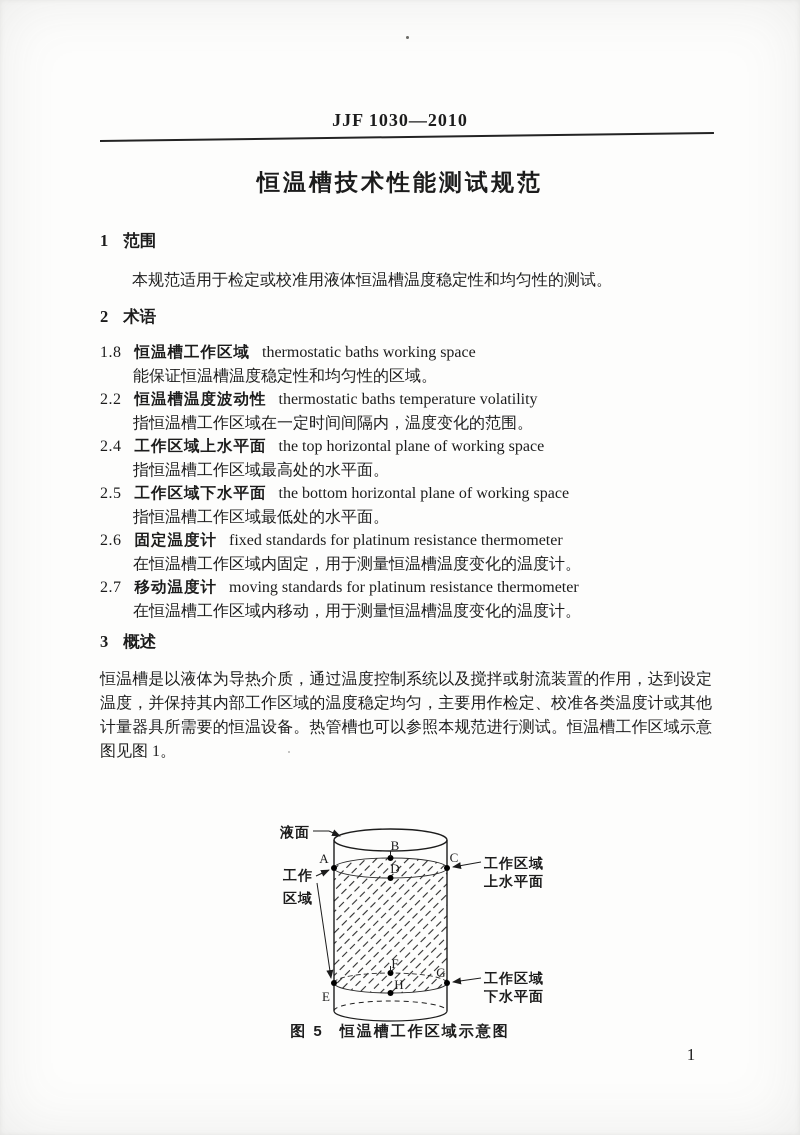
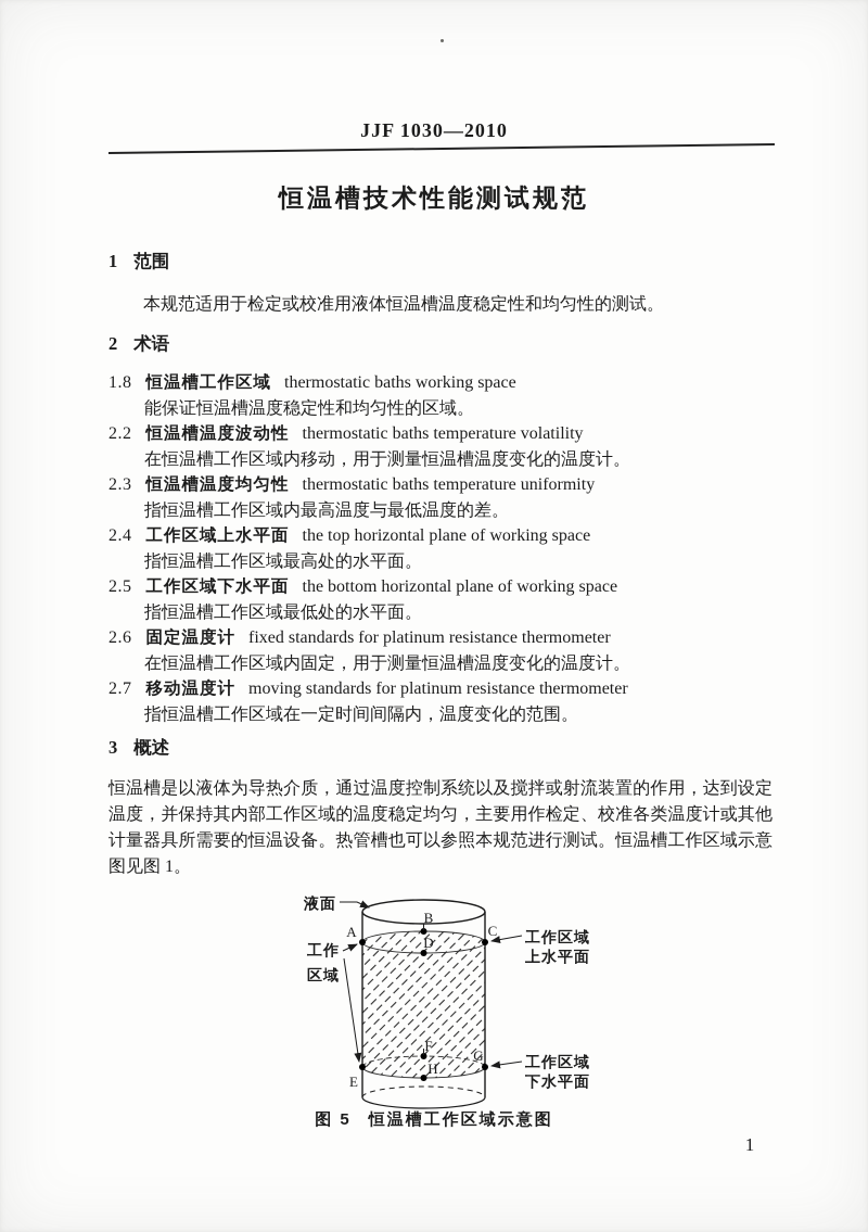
  JJF 1030—2010
  恒温槽技术性能测试规范
  1 范围
  本规范适用于检定或校准用液体恒温槽温度稳定性和均匀性的测试。
  2 术语
  1.8 恒温槽工作区域 thermostatic baths working space
  能保证恒温槽温度稳定性和均匀性的区域。
  2.2 恒温槽温度波动性 thermostatic baths temperature volatility
- 指恒温槽工作区域在一定时间间隔内，温度变化的范围。
+ 在恒温槽工作区域内移动，用于测量恒温槽温度变化的温度计。
+ 2.3 恒温槽温度均匀性 thermostatic baths temperature uniformity
+ 指恒温槽工作区域内最高温度与最低温度的差。
  2.4 工作区域上水平面 the top horizontal plane of working space
  指恒温槽工作区域最高处的水平面。
  2.5 工作区域下水平面 the bottom horizontal plane of working space
  指恒温槽工作区域最低处的水平面。
  2.6 固定温度计 fixed standards for platinum resistance thermometer
  在恒温槽工作区域内固定，用于测量恒温槽温度变化的温度计。
  2.7 移动温度计 moving standards for platinum resistance thermometer
- 在恒温槽工作区域内移动，用于测量恒温槽温度变化的温度计。
+ 指恒温槽工作区域在一定时间间隔内，温度变化的范围。
  3 概述
  恒温槽是以液体为导热介质，通过温度控制系统以及搅拌或射流装置的作用，达到设定温度，并保持其内部工作区域的温度稳定均匀，主要用作检定、校准各类温度计或其他计量器具所需要的恒温设备。热管槽也可以参照本规范进行测试。恒温槽工作区域示意图见图 1。
  A
  B
  C
  D
  E
  F
  G
  H
  液面
  工作
  区域
  工作区域
  上水平面
  工作区域
  下水平面
  图 5 恒温槽工作区域示意图
  1
